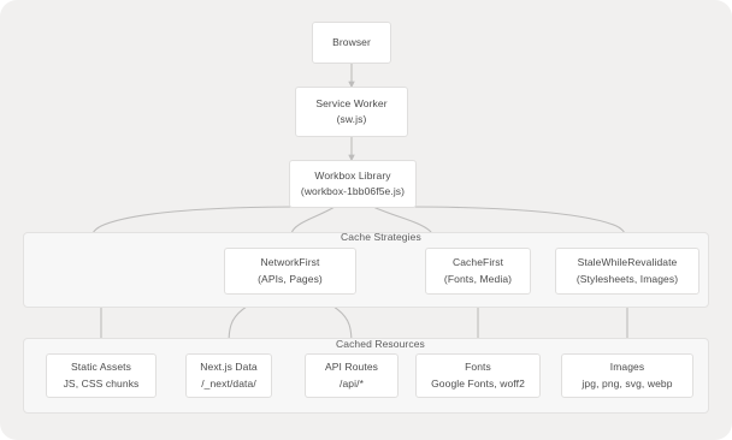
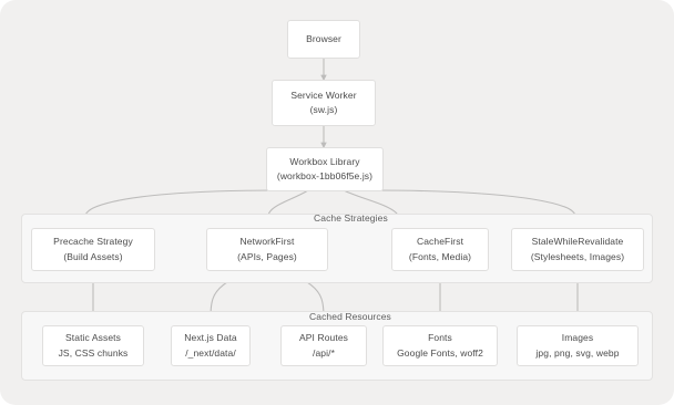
  Browser
  Service Worker
  (sw.js)
  Workbox Library
  (workbox-1bb06f5e.js)
  Cache Strategies
+ Precache Strategy
+ (Build Assets)
  NetworkFirst
  (APIs, Pages)
  CacheFirst
  (Fonts, Media)
  StaleWhileRevalidate
  (Stylesheets, Images)
  Cached Resources
  Static Assets
  JS, CSS chunks
  Next.js Data
  /_next/data/
  API Routes
  /api/*
  Fonts
  Google Fonts, woff2
  Images
  jpg, png, svg, webp
